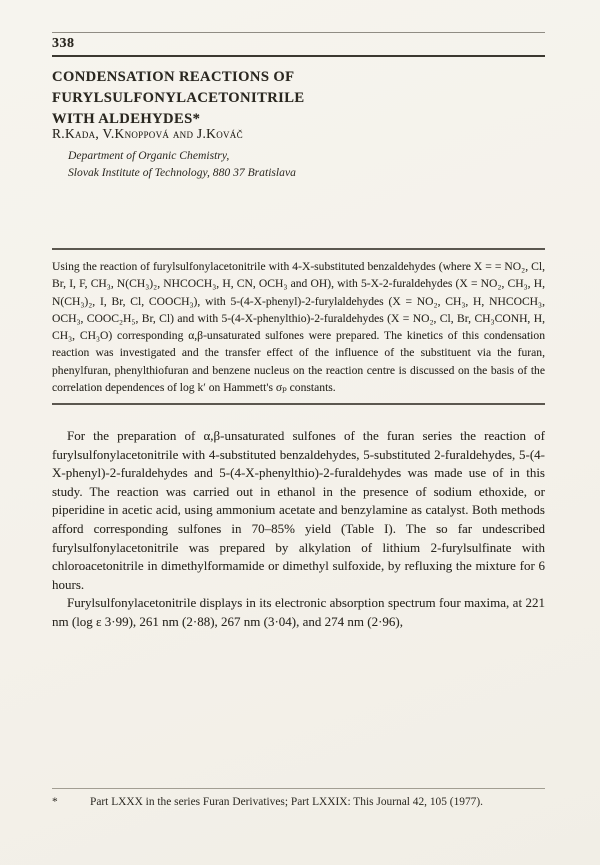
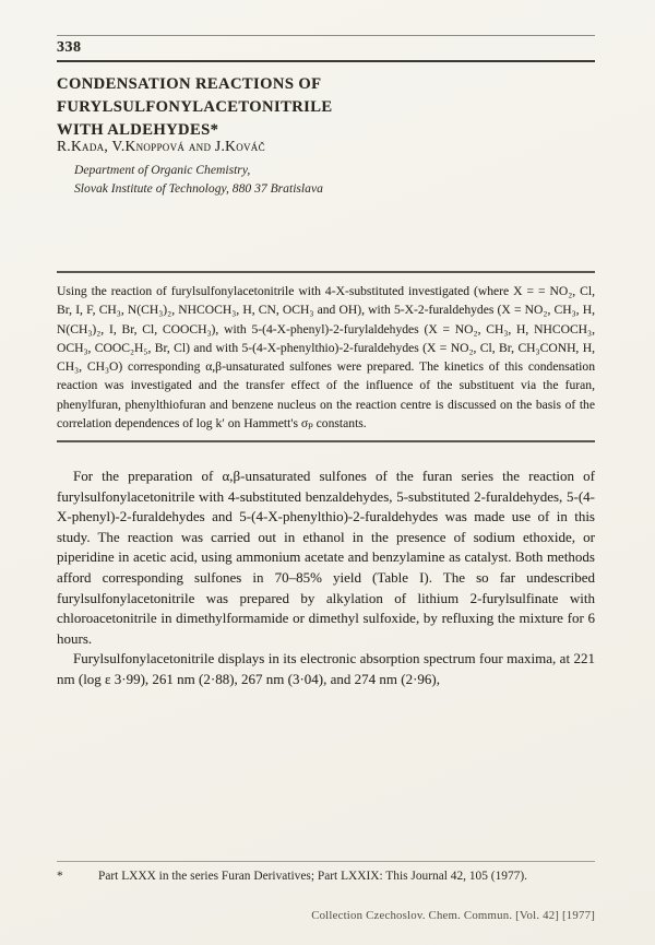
  338
  CONDENSATION REACTIONS OF FURYLSULFONYLACETONITRILE
  WITH ALDEHYDES*
  R.Kada, V.Knoppová and J.Kováč
  Department of Organic Chemistry,
  Slovak Institute of Technology, 880 37 Bratislava
- Using the reaction of furylsulfonylacetonitrile with 4-X-substituted benzaldehydes (where X = = NO₂, Cl, Br, I, F, CH₃, N(CH₃)₂, NHCOCH₃, H, CN, OCH₃ and OH), with 5-X-2-furaldehydes (X = NO₂, CH₃, H, N(CH₃)₂, I, Br, Cl, COOCH₃), with 5-(4-X-phenyl)-2-furylaldehydes (X = NO₂, CH₃, H, NHCOCH₃, OCH₃, COOC₂H₅, Br, Cl) and with 5-(4-X-phenylthio)-2-furaldehydes (X = NO₂, Cl, Br, CH₃CONH, H, CH₃, CH₃O) corresponding α,β-unsaturated sulfones were prepared. The kinetics of this condensation reaction was investigated and the transfer effect of the influence of the substituent via the furan, phenylfuran, phenylthiofuran and benzene nucleus on the reaction centre is discussed on the basis of the correlation dependences of log k′ on Hammett's σₚ constants.
+ Using the reaction of furylsulfonylacetonitrile with 4-X-substituted investigated (where X = = NO₂, Cl, Br, I, F, CH₃, N(CH₃)₂, NHCOCH₃, H, CN, OCH₃ and OH), with 5-X-2-furaldehydes (X = NO₂, CH₃, H, N(CH₃)₂, I, Br, Cl, COOCH₃), with 5-(4-X-phenyl)-2-furylaldehydes (X = NO₂, CH₃, H, NHCOCH₃, OCH₃, COOC₂H₅, Br, Cl) and with 5-(4-X-phenylthio)-2-furaldehydes (X = NO₂, Cl, Br, CH₃CONH, H, CH₃, CH₃O) corresponding α,β-unsaturated sulfones were prepared. The kinetics of this condensation reaction was investigated and the transfer effect of the influence of the substituent via the furan, phenylfuran, phenylthiofuran and benzene nucleus on the reaction centre is discussed on the basis of the correlation dependences of log k′ on Hammett's σₚ constants.
  For the preparation of α,β-unsaturated sulfones of the furan series the reaction of furylsulfonylacetonitrile with 4-substituted benzaldehydes, 5-substituted 2-furaldehydes, 5-(4-X-phenyl)-2-furaldehydes and 5-(4-X-phenylthio)-2-furaldehydes was made use of in this study. The reaction was carried out in ethanol in the presence of sodium ethoxide, or piperidine in acetic acid, using ammonium acetate and benzylamine as catalyst. Both methods afford corresponding sulfones in 70–85% yield (Table I). The so far undescribed furylsulfonylacetonitrile was prepared by alkylation of lithium 2-furylsulfinate with chloroacetonitrile in dimethylformamide or dimethyl sulfoxide, by refluxing the mixture for 6 hours.
  Furylsulfonylacetonitrile displays in its electronic absorption spectrum four maxima, at 221 nm (log ε 3·99), 261 nm (2·88), 267 nm (3·04), and 274 nm (2·96),
  * Part LXXX in the series Furan Derivatives; Part LXXIX: This Journal 42, 105 (1977).
+ Collection Czechoslov. Chem. Commun. [Vol. 42] [1977]
